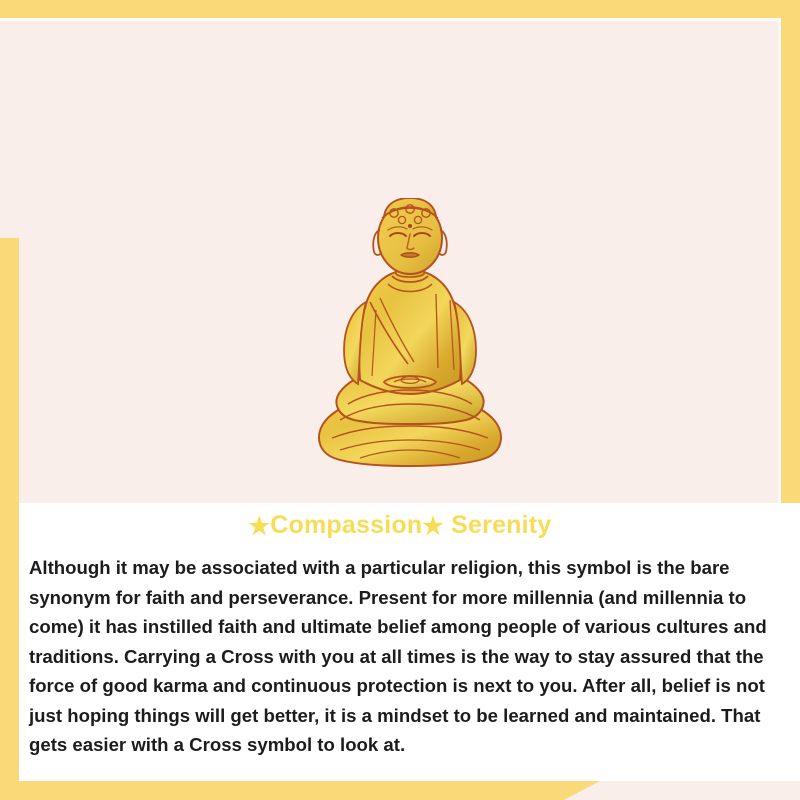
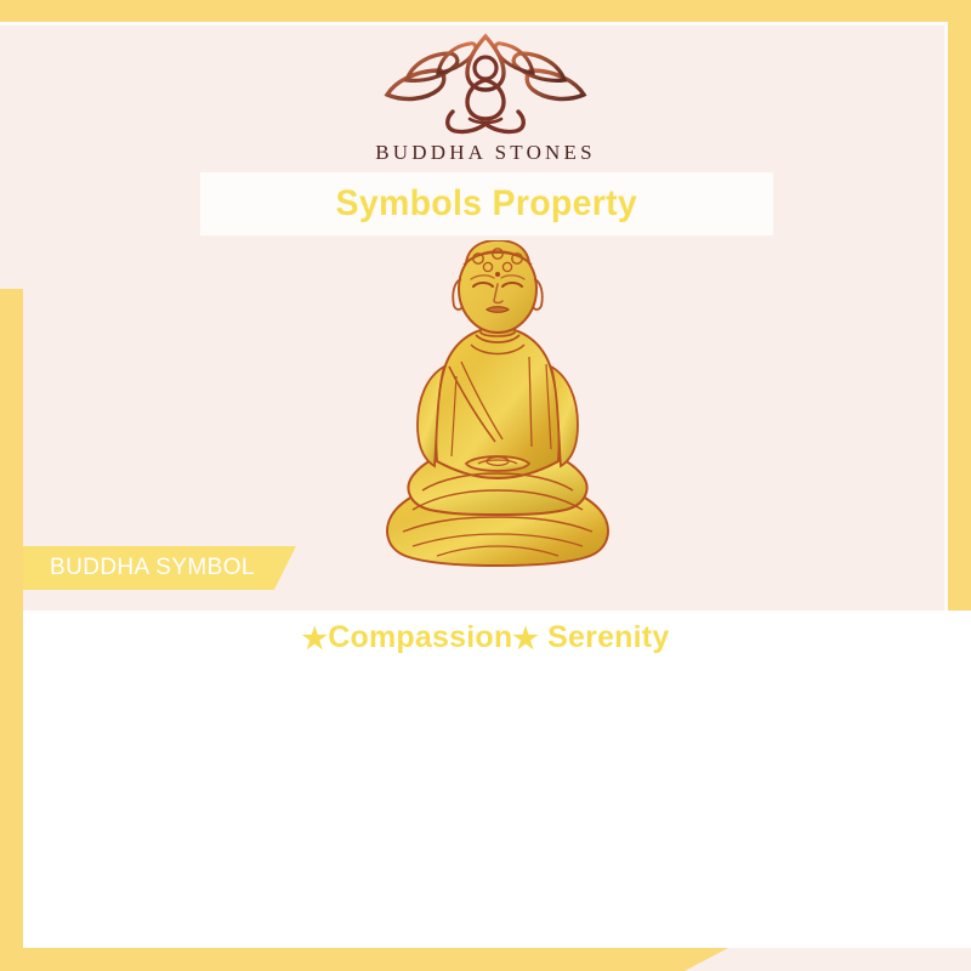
+ BUDDHA STONES
+ Symbols Property
+ BUDDHA SYMBOL
  ★Compassion★ Serenity
- Although it may be associated with a particular religion, this symbol is the bare synonym for faith and perseverance. Present for more millennia (and millennia to come) it has instilled faith and ultimate belief among people of various cultures and traditions. Carrying a Cross with you at all times is the way to stay assured that the force of good karma and continuous protection is next to you. After all, belief is not just hoping things will get better, it is a mindset to be learned and maintained. That gets easier with a Cross symbol to look at.
